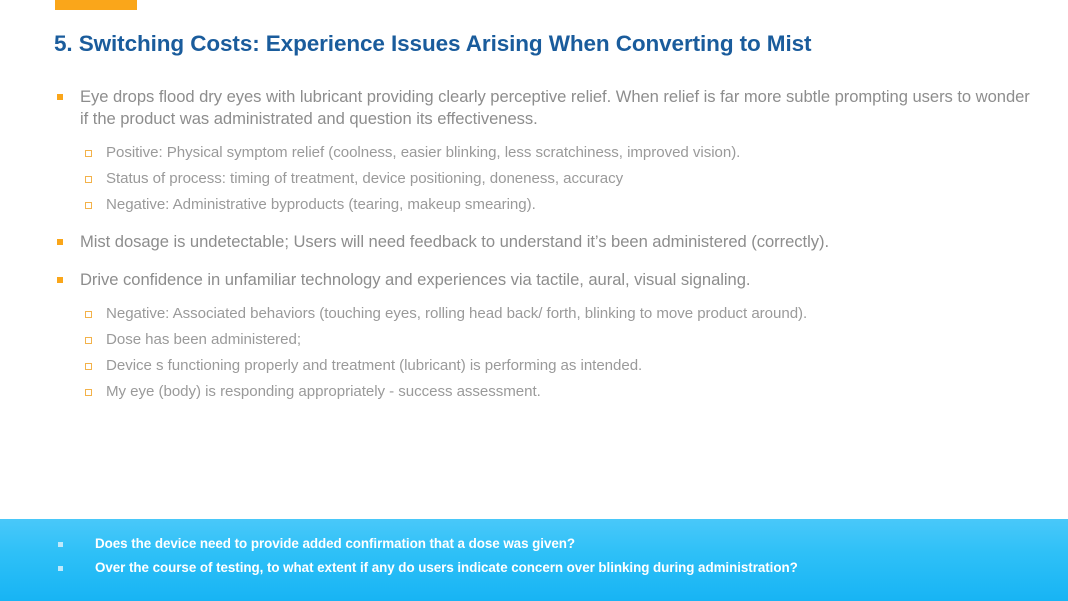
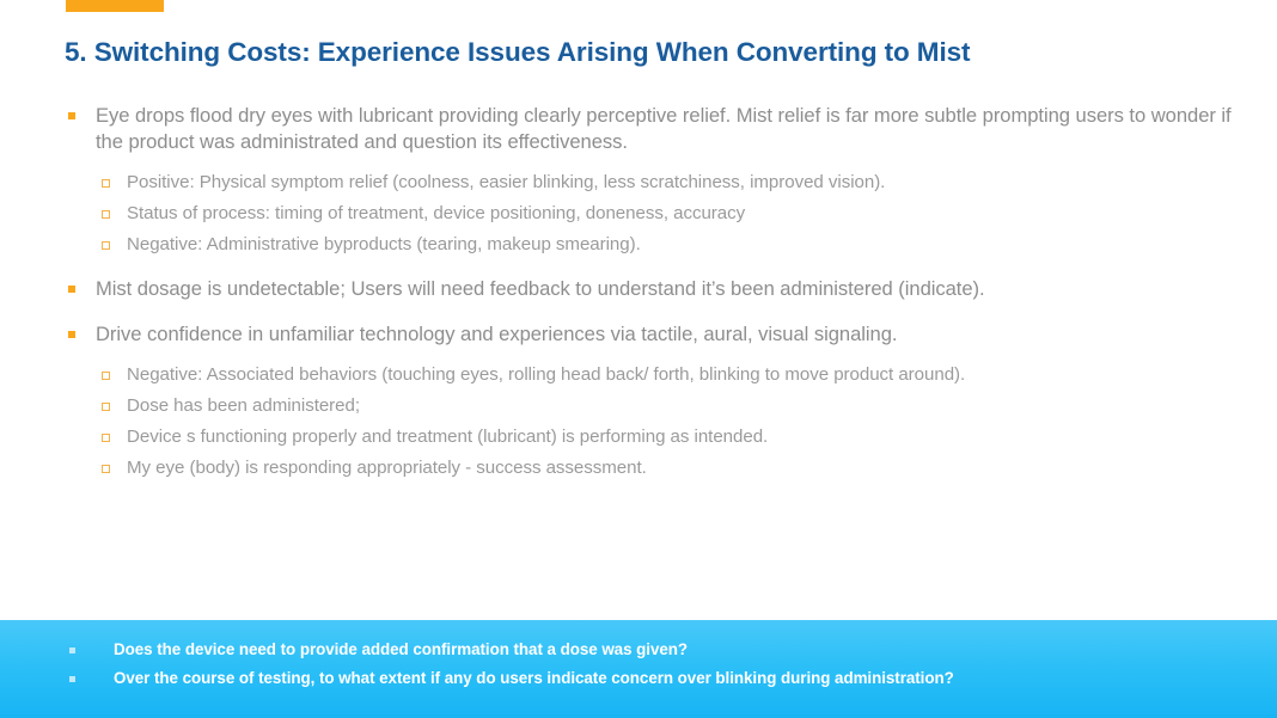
  5. Switching Costs: Experience Issues Arising When Converting to Mist
- Eye drops flood dry eyes with lubricant providing clearly perceptive relief. When relief is far more subtle prompting users to wonder if the product was administrated and question its effectiveness.
+ Eye drops flood dry eyes with lubricant providing clearly perceptive relief. Mist relief is far more subtle prompting users to wonder if the product was administrated and question its effectiveness.
  Positive: Physical symptom relief (coolness, easier blinking, less scratchiness, improved vision).
  Status of process: timing of treatment, device positioning, doneness, accuracy
  Negative: Administrative byproducts (tearing, makeup smearing).
- Mist dosage is undetectable; Users will need feedback to understand it’s been administered (correctly).
+ Mist dosage is undetectable; Users will need feedback to understand it’s been administered (indicate).
  Drive confidence in unfamiliar technology and experiences via tactile, aural, visual signaling.
  Negative: Associated behaviors (touching eyes, rolling head back/ forth, blinking to move product around).
  Dose has been administered;
  Device s functioning properly and treatment (lubricant) is performing as intended.
  My eye (body) is responding appropriately - success assessment.
  Does the device need to provide added confirmation that a dose was given?
  Over the course of testing, to what extent if any do users indicate concern over blinking during administration?
